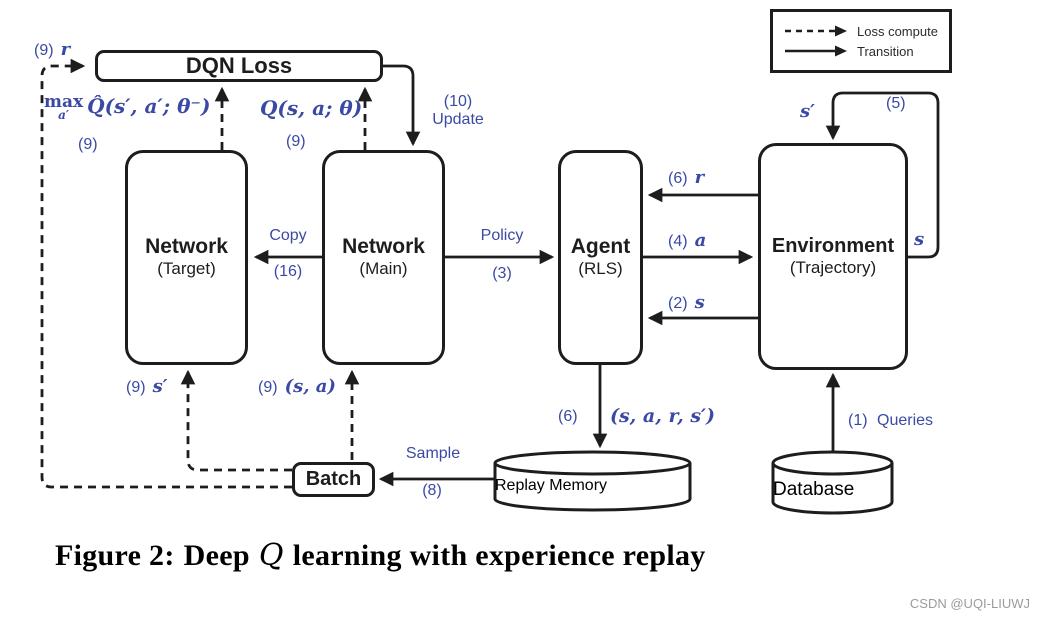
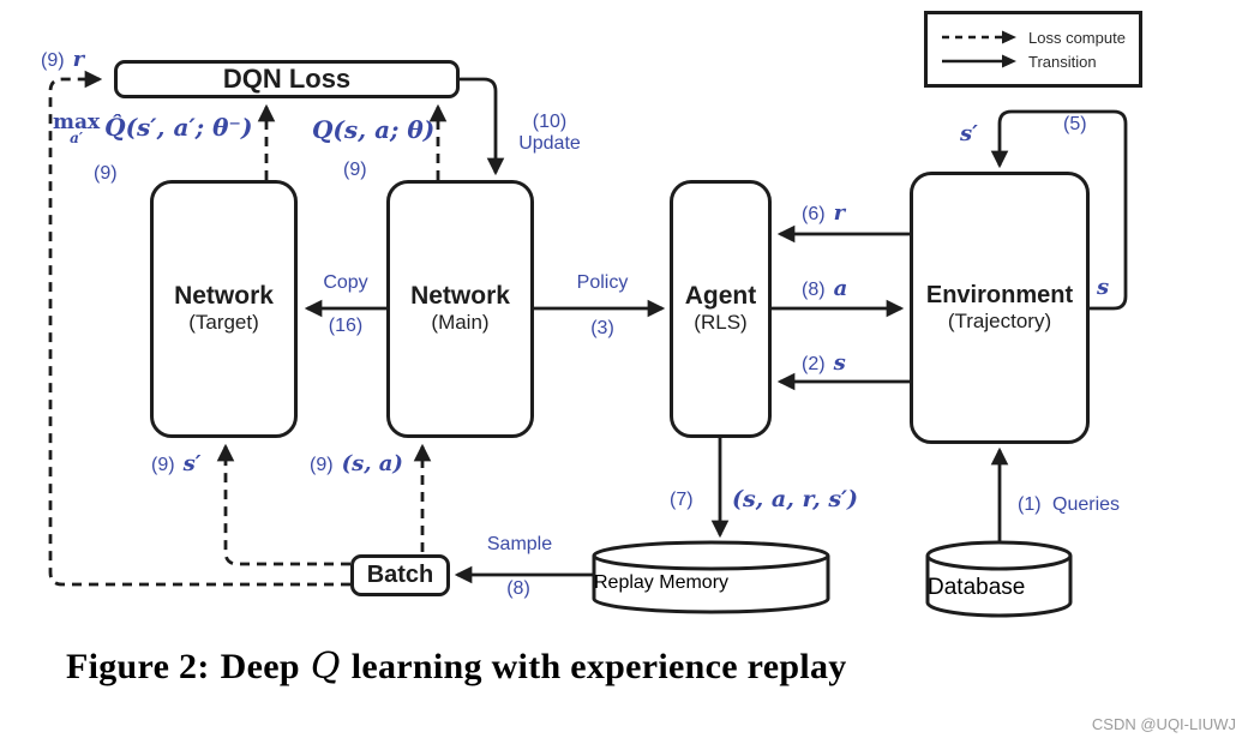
  Loss compute
  Transition
  DQN Loss
  Network
  (Target)
  Network
  (Main)
  Agent
  (RLS)
  Environment
  (Trajectory)
  Batch
  Replay Memory
  Database
  (9) r
  max
  a′
  Q̂(s′, a′; θ⁻)
  (9)
  Q(s, a; θ)
  (9)
  (10)
  Update
  Copy
  (16)
  Policy
  (3)
  (6) r
- (4) a
+ (8) a
  (2) s
  s′
  (5)
  s
  (9) s′
  (9) (s, a)
- (6)
+ (7)
  (s, a, r, s′)
  Sample
  (8)
  (1) Queries
  Figure 2: Deep Q learning with experience replay
  CSDN @UQI-LIUWJ
